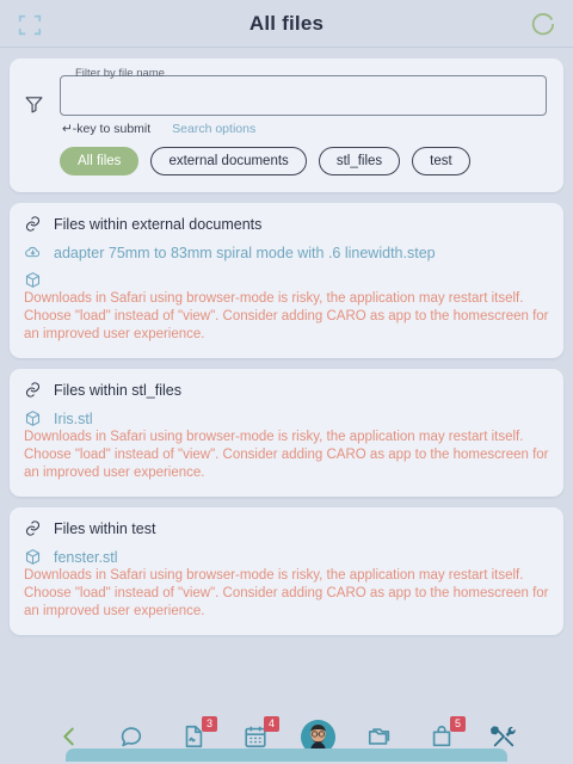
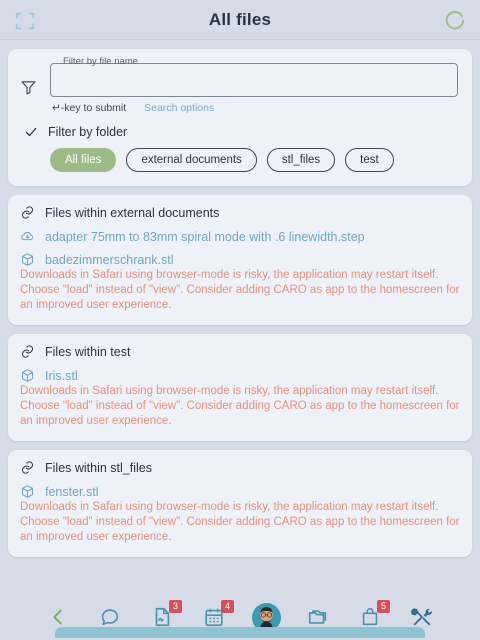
  All files
  Filter by file name
  ↵-key to submit
  Search options
+ Filter by folder
  All files
  external documents
  stl_files
  test
  Files within external documents
  adapter 75mm to 83mm spiral mode with .6 linewidth.step
+ badezimmerschrank.stl
  Downloads in Safari using browser-mode is risky, the application may restart itself. Choose "load" instead of "view". Consider adding CARO as app to the homescreen for an improved user experience.
- Files within stl_files
+ Files within test
  Iris.stl
  Downloads in Safari using browser-mode is risky, the application may restart itself. Choose "load" instead of "view". Consider adding CARO as app to the homescreen for an improved user experience.
- Files within test
+ Files within stl_files
  fenster.stl
  Downloads in Safari using browser-mode is risky, the application may restart itself. Choose "load" instead of "view". Consider adding CARO as app to the homescreen for an improved user experience.
  3
  4
  5
